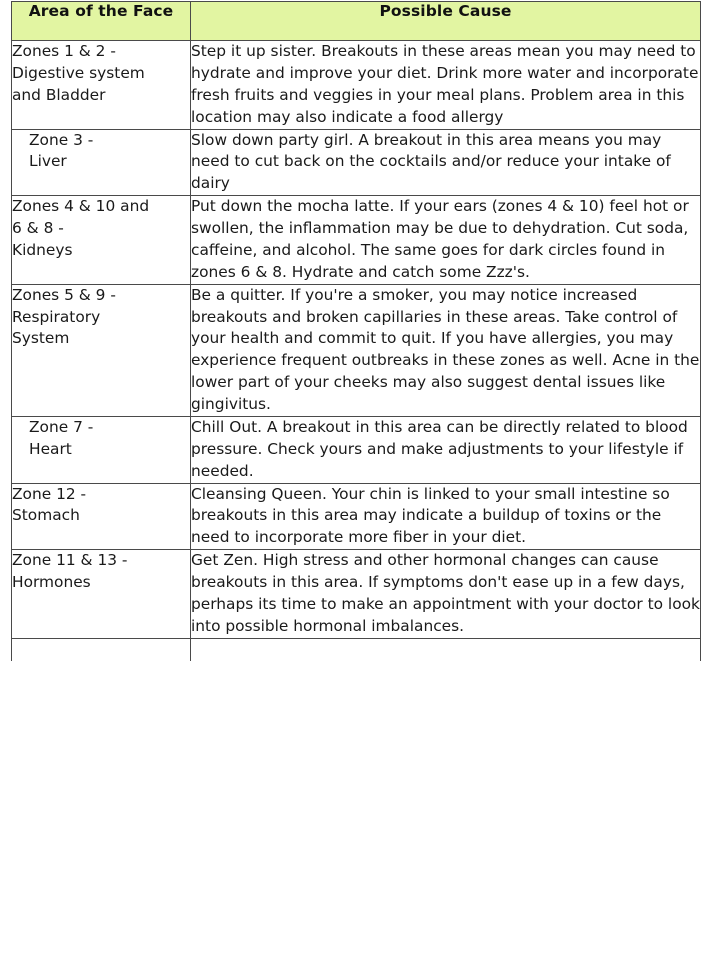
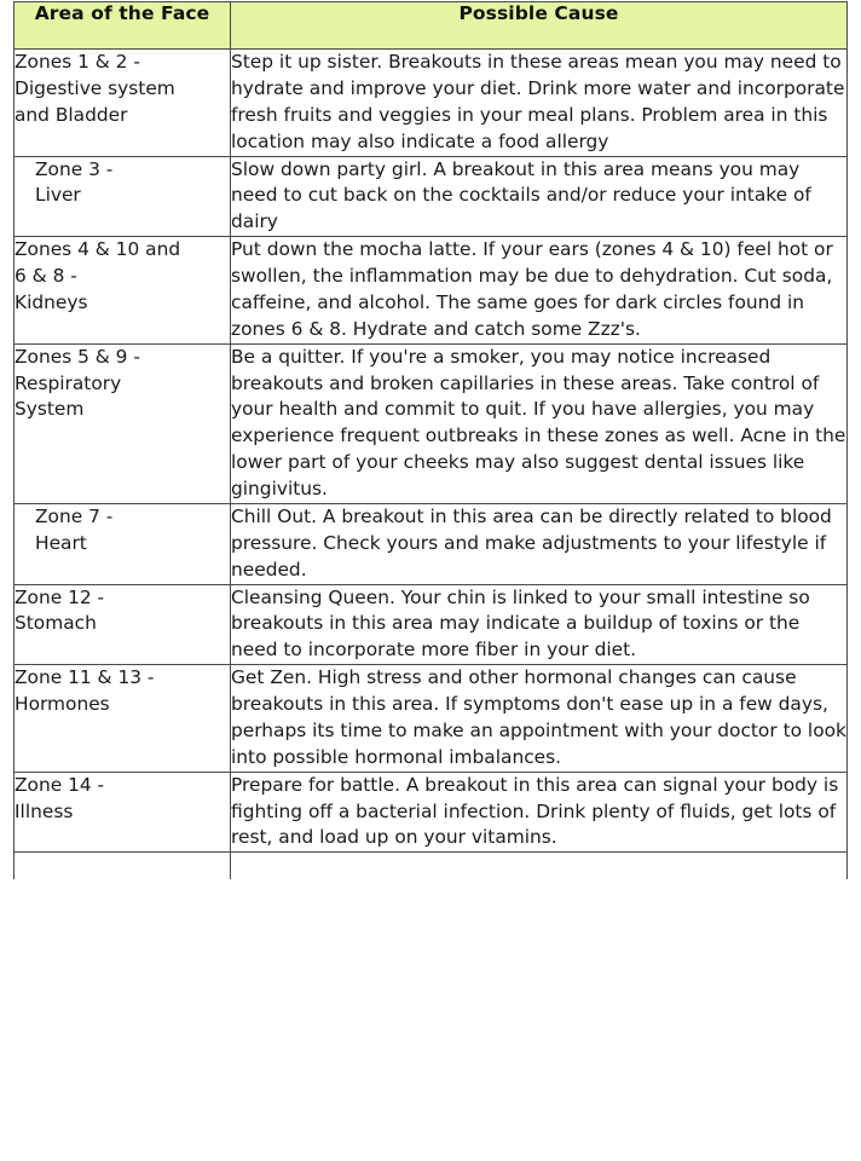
  Area of the Face	Possible Cause
  Zones 1 & 2 - Digestive system and Bladder	Step it up sister. Breakouts in these areas mean you may need to hydrate and improve your diet. Drink more water and incorporate fresh fruits and veggies in your meal plans. Problem area in this location may also indicate a food allergy
  Zone 3 - Liver	Slow down party girl. A breakout in this area means you may need to cut back on the cocktails and/or reduce your intake of dairy
  Zones 4 & 10 and 6 & 8 - Kidneys	Put down the mocha latte. If your ears (zones 4 & 10) feel hot or swollen, the inflammation may be due to dehydration. Cut soda, caffeine, and alcohol. The same goes for dark circles found in zones 6 & 8. Hydrate and catch some Zzz's.
  Zones 5 & 9 - Respiratory System	Be a quitter. If you're a smoker, you may notice increased breakouts and broken capillaries in these areas. Take control of your health and commit to quit. If you have allergies, you may experience frequent outbreaks in these zones as well. Acne in the lower part of your cheeks may also suggest dental issues like gingivitus.
  Zone 7 - Heart	Chill Out. A breakout in this area can be directly related to blood pressure. Check yours and make adjustments to your lifestyle if needed.
  Zone 12 - Stomach	Cleansing Queen. Your chin is linked to your small intestine so breakouts in this area may indicate a buildup of toxins or the need to incorporate more fiber in your diet.
  Zone 11 & 13 - Hormones	Get Zen. High stress and other hormonal changes can cause breakouts in this area. If symptoms don't ease up in a few days, perhaps its time to make an appointment with your doctor to look into possible hormonal imbalances.
+ Zone 14 - Illness	Prepare for battle. A breakout in this area can signal your body is fighting off a bacterial infection. Drink plenty of fluids, get lots of rest, and load up on your vitamins.
